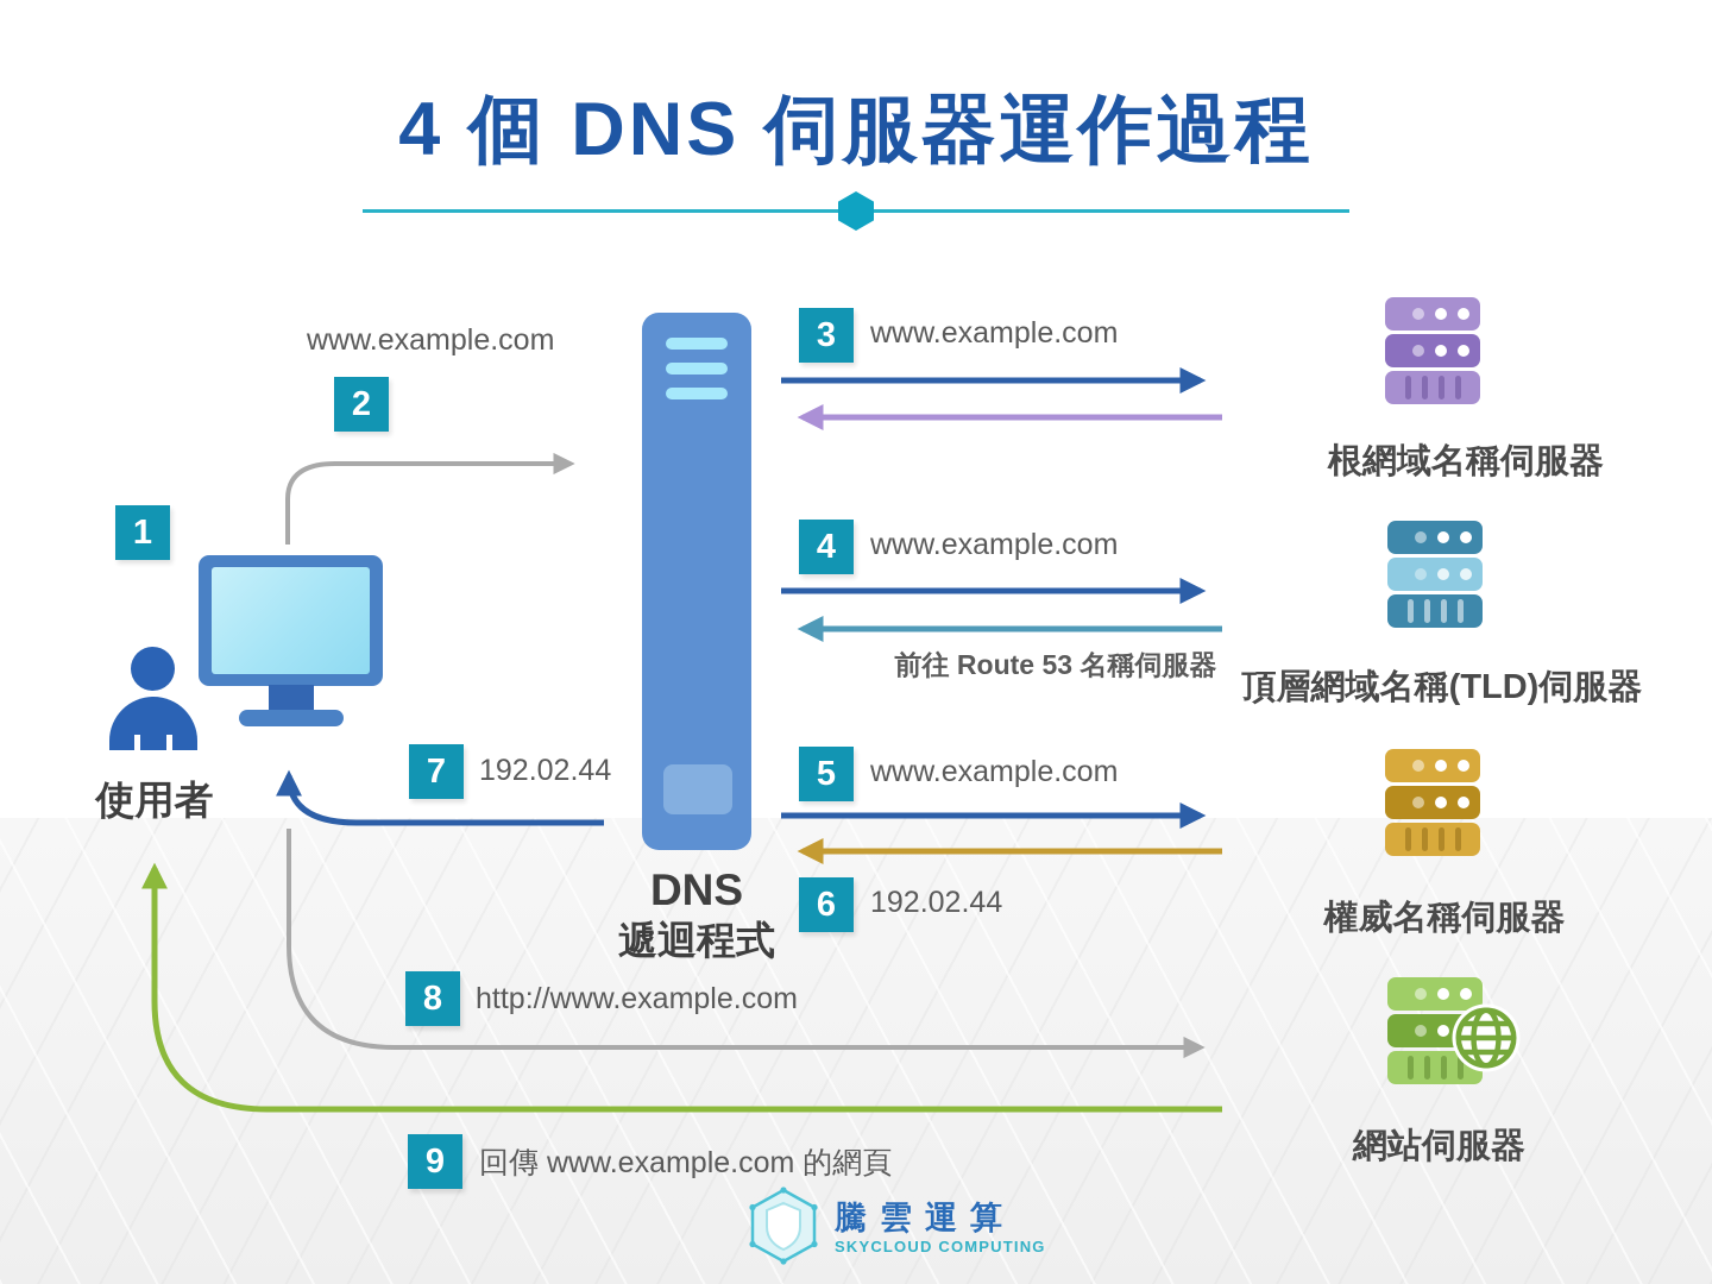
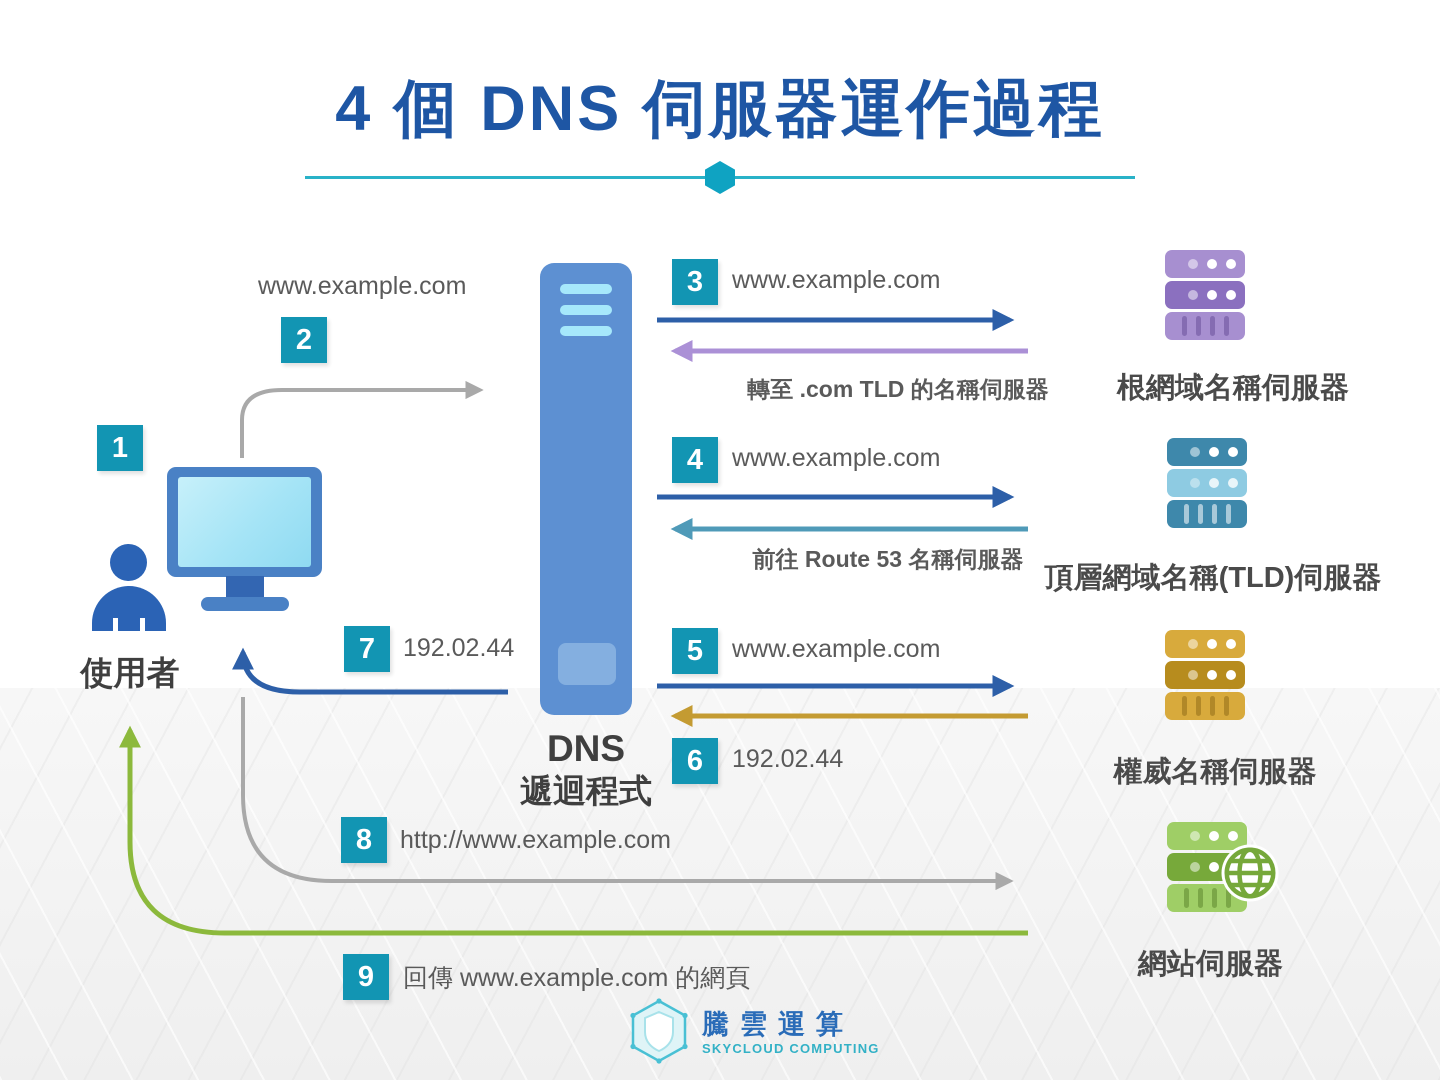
  4 個 DNS 伺服器運作過程
  1
  使用者
  www.example.com
  2
  DNS
  遞迴程式
  3
  www.example.com
+ 轉至 .com TLD 的名稱伺服器
  根網域名稱伺服器
  4
  www.example.com
  前往 Route 53 名稱伺服器
  頂層網域名稱(TLD)伺服器
  5
  www.example.com
  6
  192.02.44
  權威名稱伺服器
  7
  192.02.44
  8
  http://www.example.com
  網站伺服器
  9
  回傳 www.example.com 的網頁
  騰雲運算
  SKYCLOUD COMPUTING
